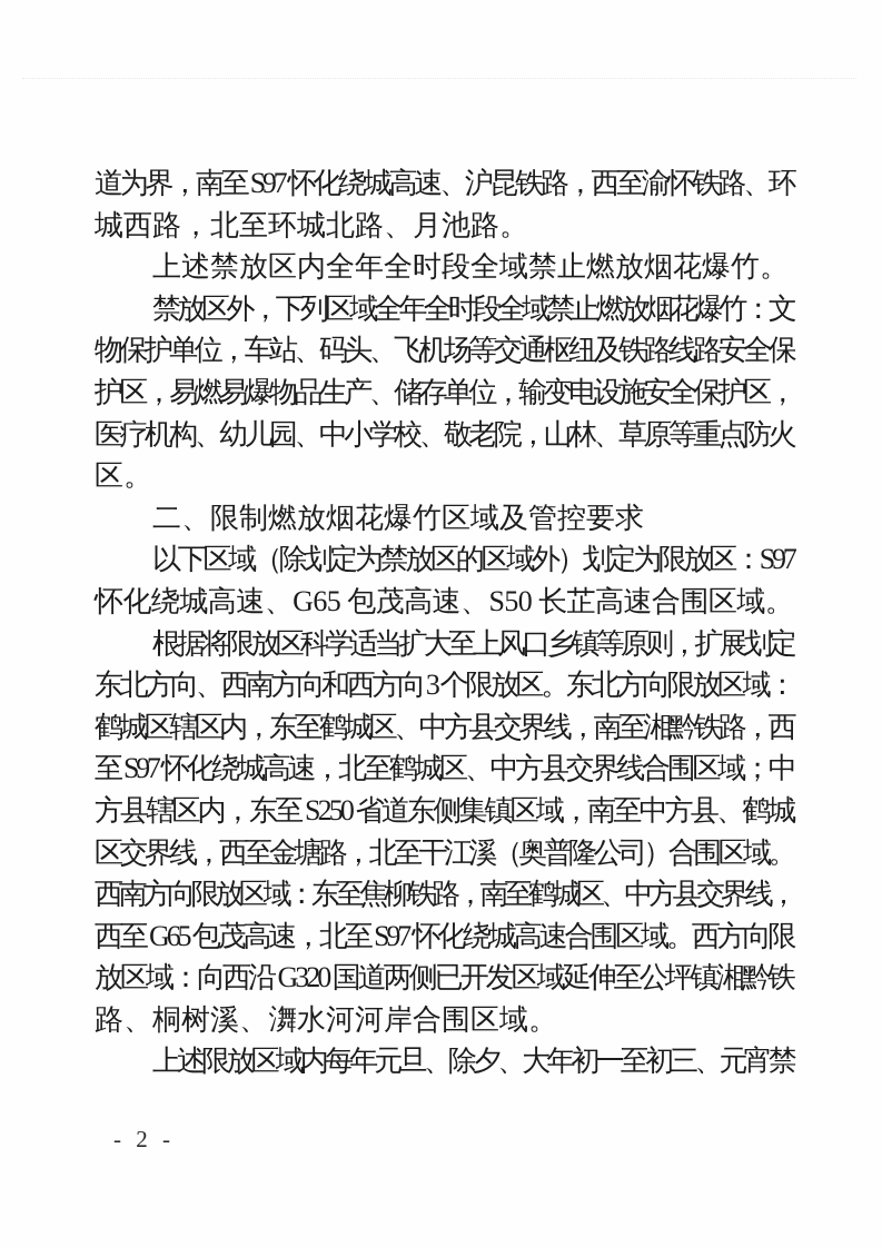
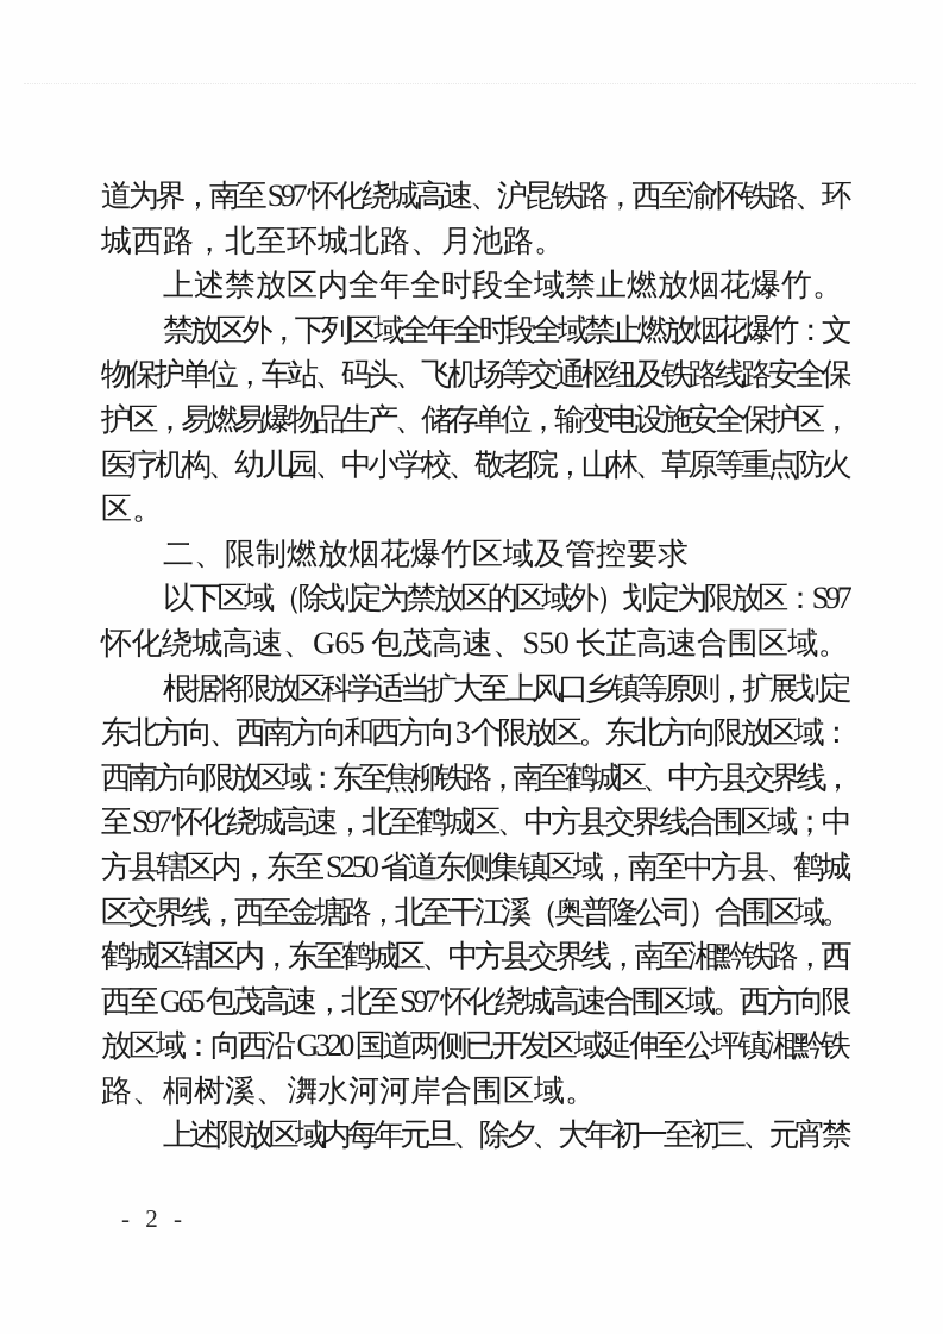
  道为界，南至 S97 怀化绕城高速、沪昆铁路，西至渝怀铁路、环
  城西路，北至环城北路、月池路。
  上述禁放区内全年全时段全域禁止燃放烟花爆竹。
  禁放区外，下列区域全年全时段全域禁止燃放烟花爆竹：文
  物保护单位，车站、码头、飞机场等交通枢纽及铁路线路安全保
  护区，易燃易爆物品生产、储存单位，输变电设施安全保护区，
  医疗机构、幼儿园、中小学校、敬老院，山林、草原等重点防火
  区。
  二、限制燃放烟花爆竹区域及管控要求
  以下区域（除划定为禁放区的区域外）划定为限放区：S97
  怀化绕城高速、G65 包茂高速、S50 长芷高速合围区域。
  根据将限放区科学适当扩大至上风口乡镇等原则，扩展划定
  东北方向、西南方向和西方向 3 个限放区。东北方向限放区域：
- 鹤城区辖区内，东至鹤城区、中方县交界线，南至湘黔铁路，西
+ 西南方向限放区域：东至焦柳铁路，南至鹤城区、中方县交界线，
  至 S97 怀化绕城高速，北至鹤城区、中方县交界线合围区域；中
  方县辖区内，东至 S250 省道东侧集镇区域，南至中方县、鹤城
  区交界线，西至金塘路，北至干江溪（奥普隆公司）合围区域。
- 西南方向限放区域：东至焦柳铁路，南至鹤城区、中方县交界线，
+ 鹤城区辖区内，东至鹤城区、中方县交界线，南至湘黔铁路，西
  西至 G65 包茂高速，北至 S97 怀化绕城高速合围区域。西方向限
  放区域：向西沿 G320 国道两侧已开发区域延伸至公坪镇湘黔铁
  路、桐树溪、㵲水河河岸合围区域。
  上述限放区域内每年元旦、除夕、大年初一至初三、元宵禁
  - 2 -
